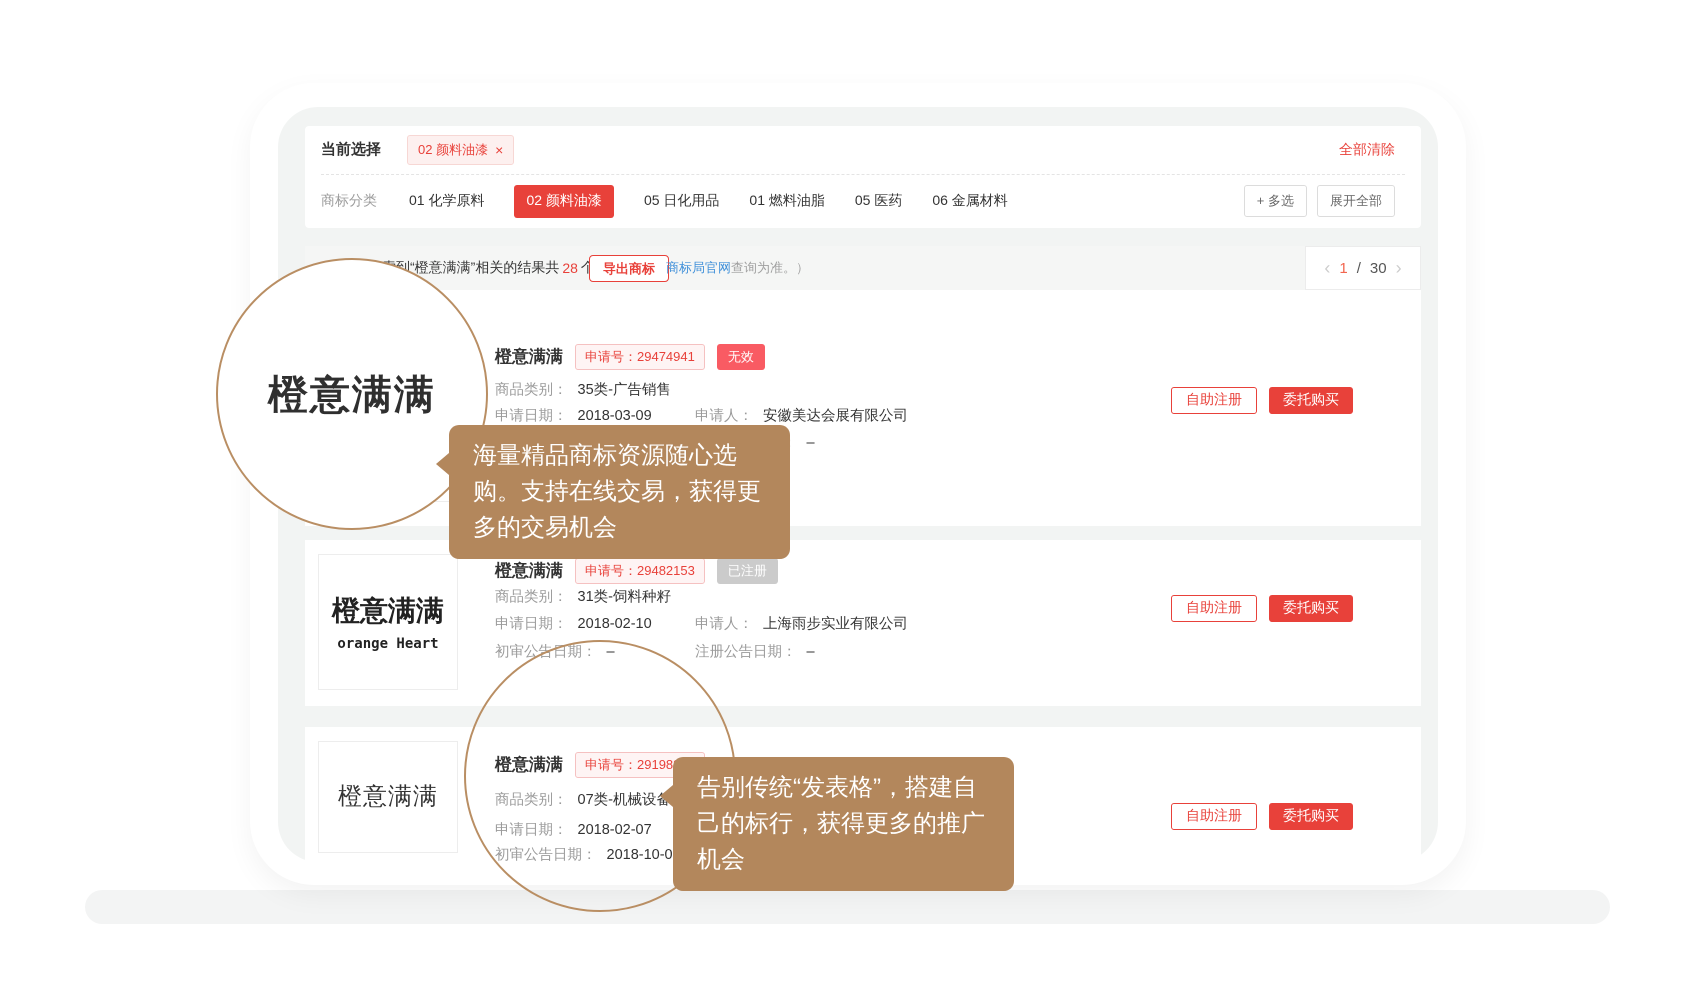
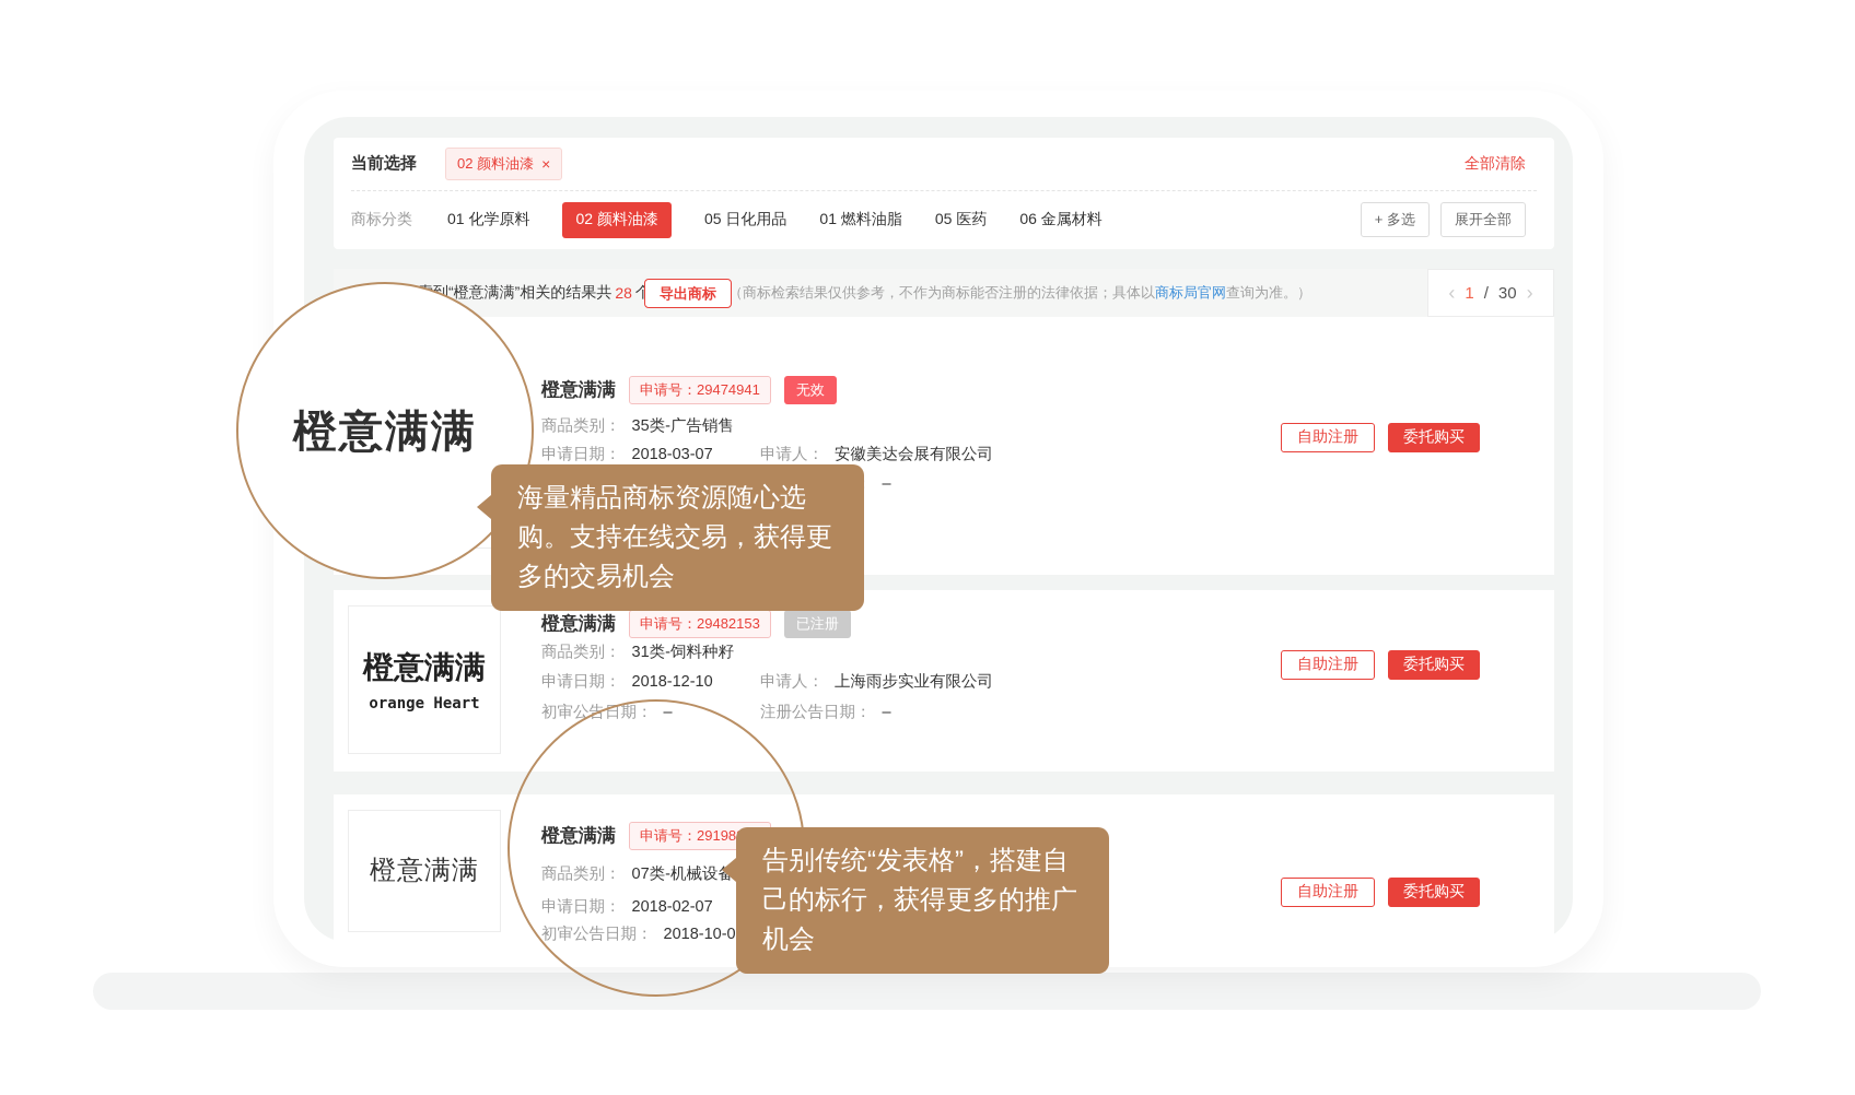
  当前选择
  02 颜料油漆
  ×
  全部清除
  商标分类
  01 化学原料
  02 颜料油漆
  05 日化用品
  01 燃料油脂
  05 医药
  06 金属材料
  + 多选
  展开全部
  到“橙意满满”相关的结果共
  28
  个
  导出商标
+ （商标检索结果仅供参考，不作为商标能否注册的法律依据；具体以
  商标局官网
  查询为准。）
  ‹
  1
  /
  30
  ›
  橙意满满
  申请号：29474941
  无效
  商品类别：
  35类-广告销售
  申请日期：
- 2018-03-09
+ 2018-03-07
  申请人：
  安徽美达会展有限公司
  –
  自助注册
  委托购买
  橙意满满
  orange Heart
  橙意满满
  申请号：29482153
  已注册
  商品类别：
  31类-饲料种籽
  申请日期：
- 2018-02-10
+ 2018-12-10
  申请人：
  上海雨步实业有限公司
  初审公告日期：
  –
  注册公告日期：
  –
  自助注册
  委托购买
  橙意满满
  橙意满满
  申请号：29198
  商品类别：
  07类-机械设
  申请日期：
  2018-02-07
  初审公告日期：
  2018-10-0
  自助注册
  委托购买
  橙意满满
  海量精品商标资源随心选购。支持在线交易，获得更多的交易机会
  告别传统“发表格”，搭建自己的标行，获得更多的推广机会
